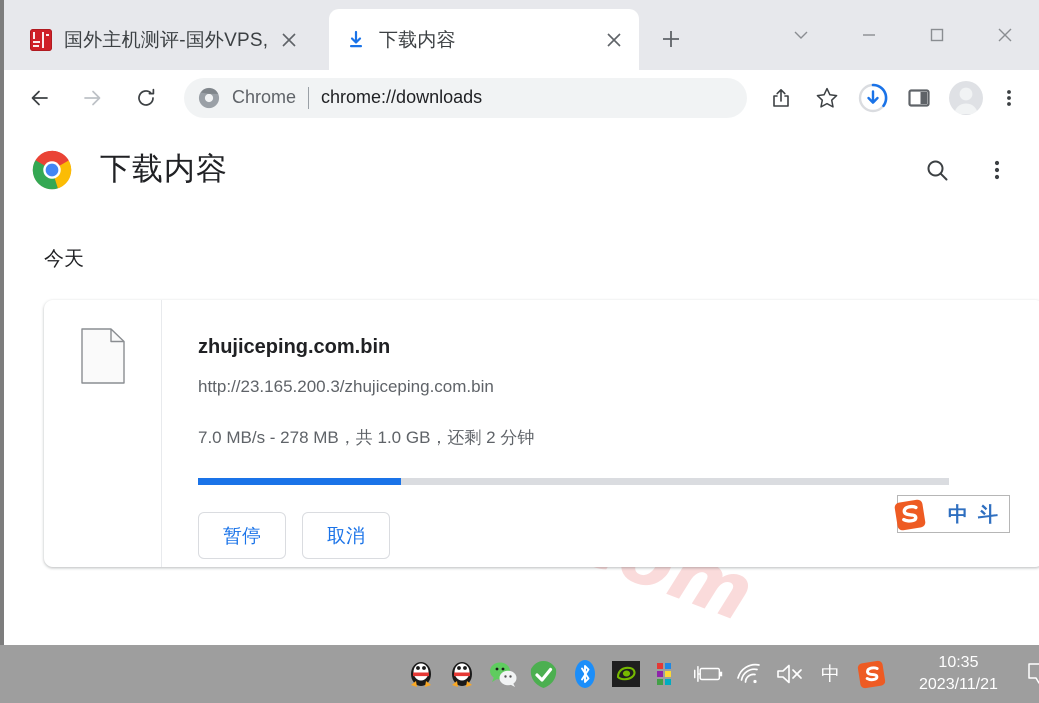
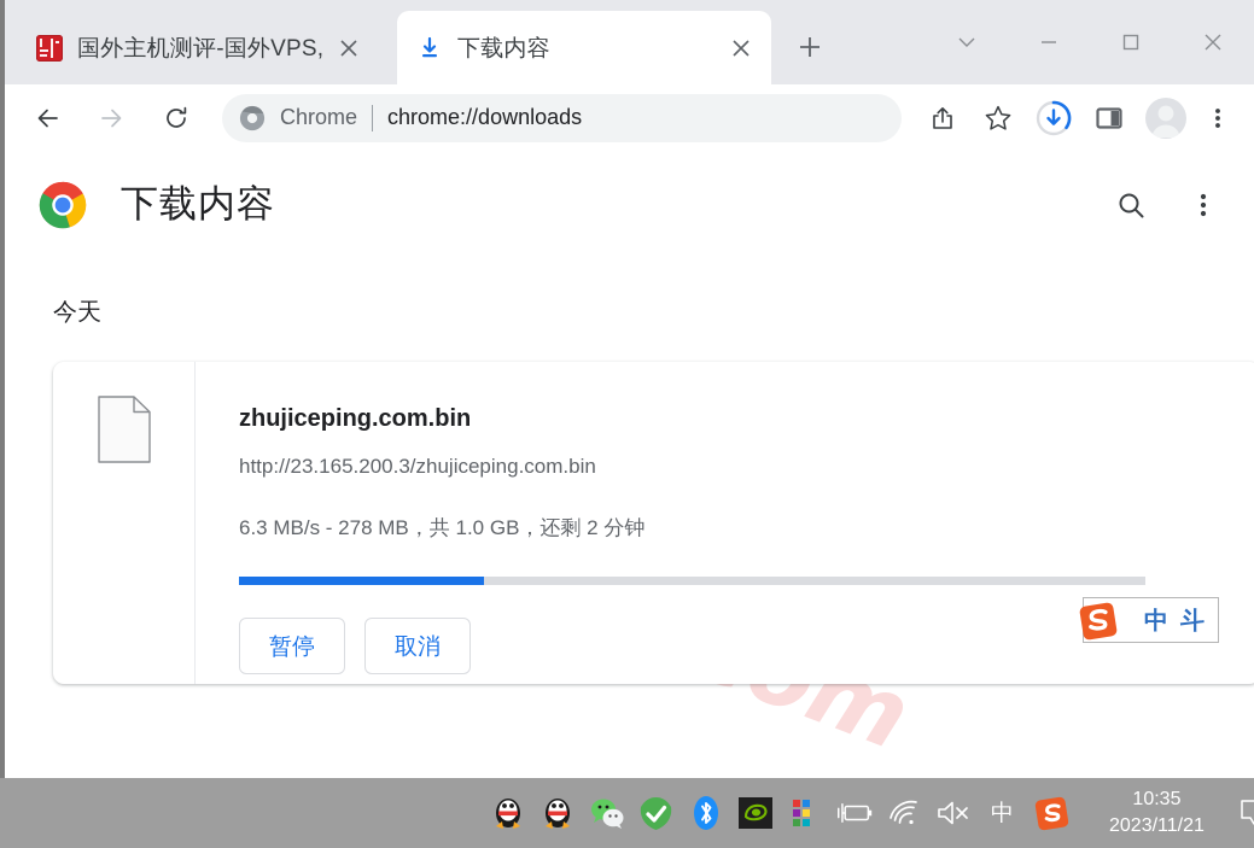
  国外主机测评-国外VPS,
  下载内容
  Chrome
  chrome://downloads
  下载内容
  今天
  zhujiceping.com.bin
  http://23.165.200.3/zhujiceping.com.bin
- 7.0 MB/s - 278 MB，共 1.0 GB，还剩 2 分钟
+ 6.3 MB/s - 278 MB，共 1.0 GB，还剩 2 分钟
  暂停
  取消
  中
  斗
  中
  10:35
  2023/11/21
